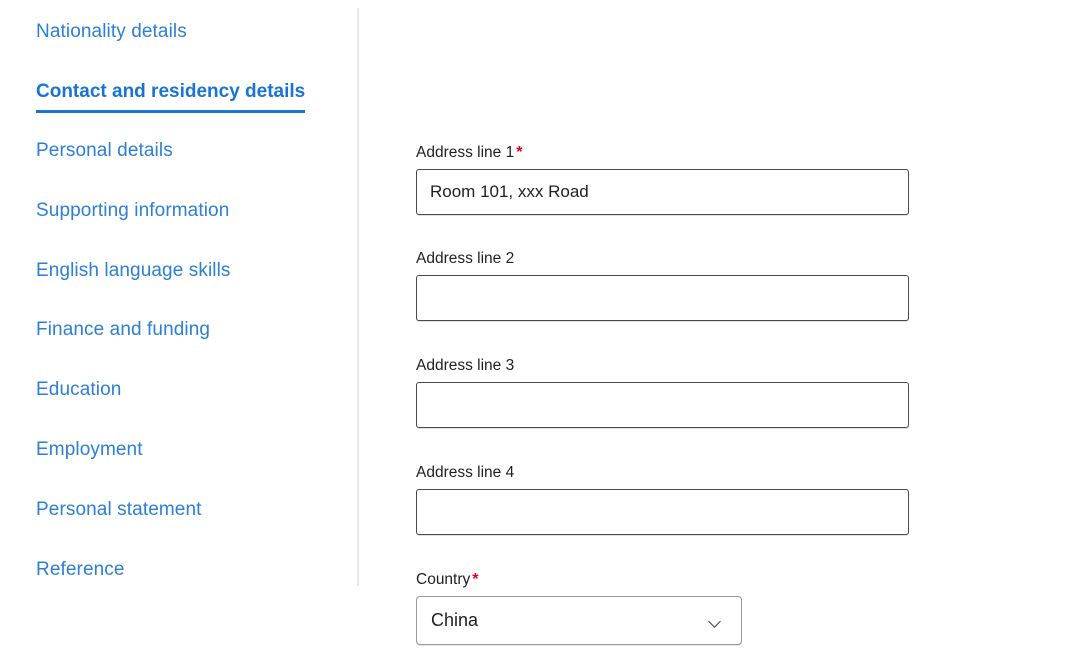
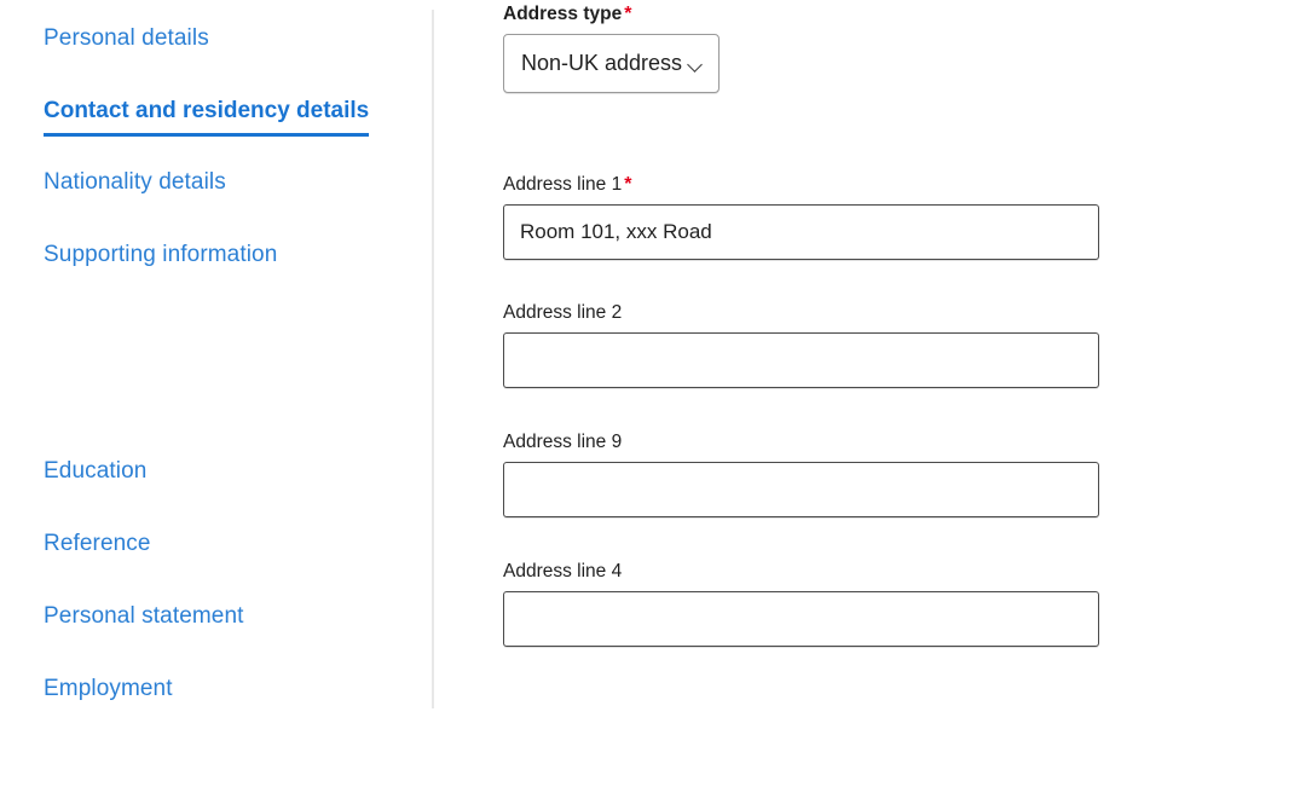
- Nationality details
+ Personal details
  Contact and residency details
- Personal details
+ Nationality details
  Supporting information
- English language skills
- Finance and funding
  Education
- Employment
+ Reference
  Personal statement
- Reference
+ Employment
+ Address type*
+ Non-UK address
  Address line 1*
  Room 101, xxx Road
  Address line 2
- Address line 3
+ Address line 9
  Address line 4
- Country*
- China
